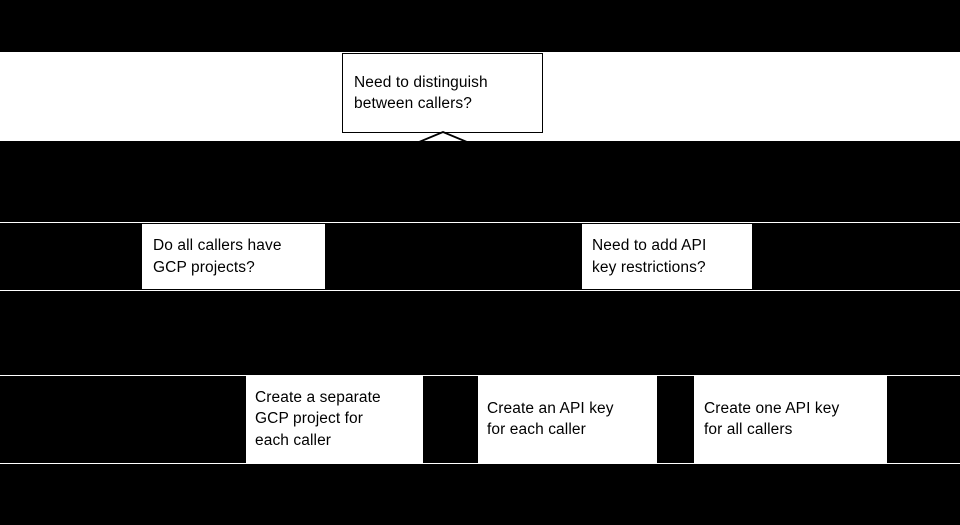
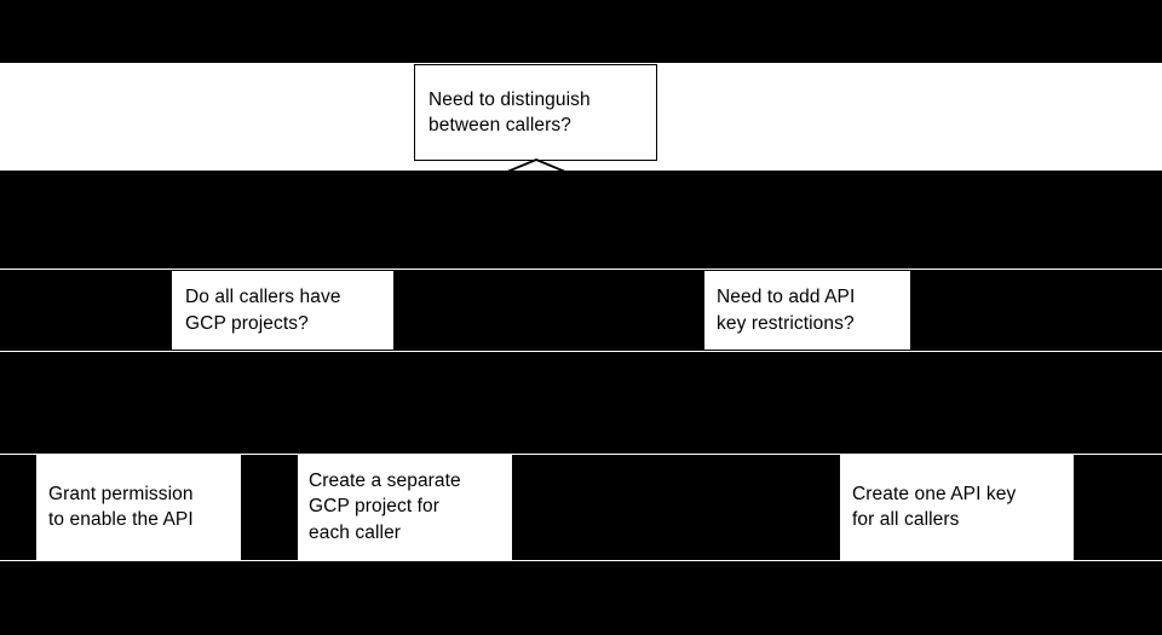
  Need to distinguish
  between callers?
  Do all callers have
  GCP projects?
  Need to add API
  key restrictions?
+ Grant permission
+ to enable the API
  Create a separate
  GCP project for
  each caller
- Create an API key
- for each caller
  Create one API key
  for all callers
